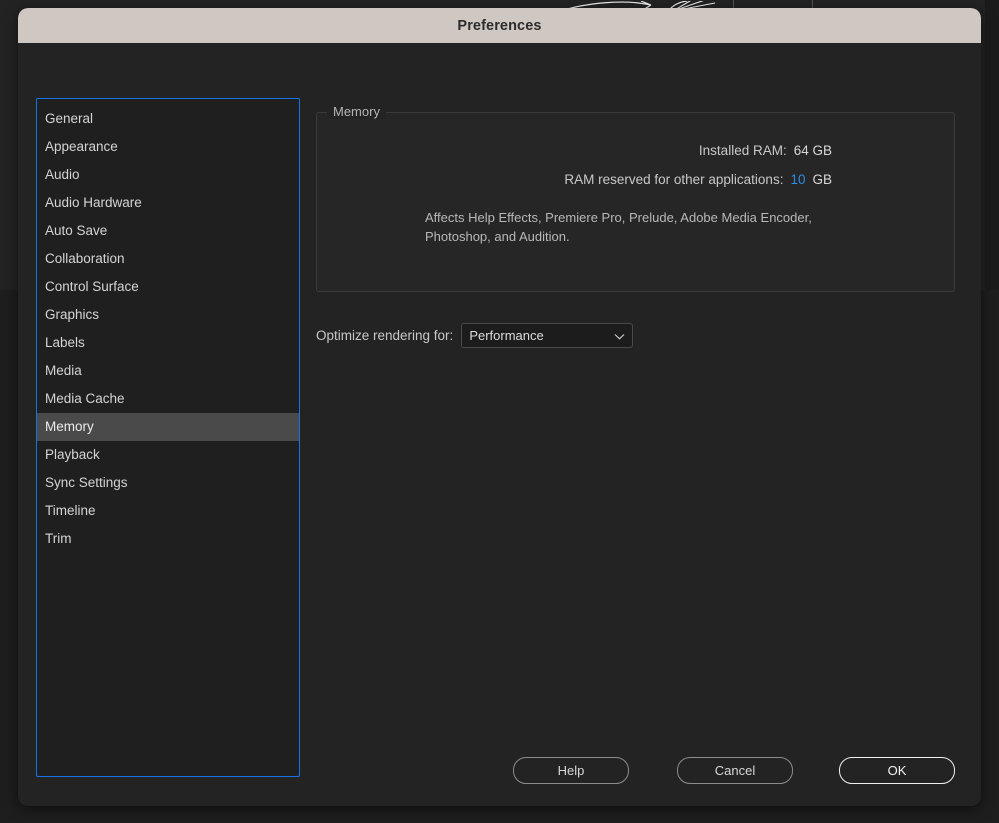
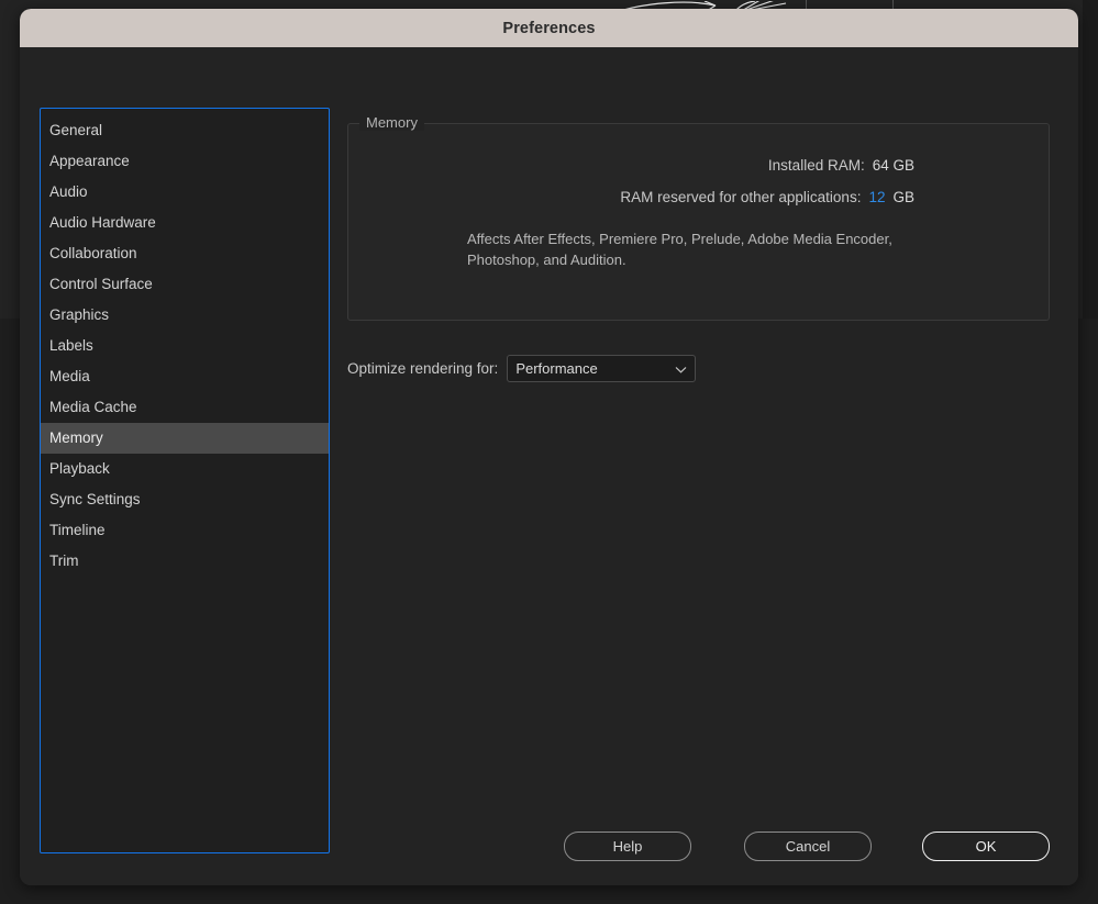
  Preferences
  General
  Appearance
  Audio
  Audio Hardware
- Auto Save
  Collaboration
  Control Surface
  Graphics
  Labels
  Media
  Media Cache
  Memory
  Playback
  Sync Settings
  Timeline
  Trim
  Memory
  Installed RAM:
  64 GB
  RAM reserved for other applications:
- 10
+ 12
  GB
- Affects Help Effects, Premiere Pro, Prelude, Adobe Media Encoder, Photoshop, and Audition.
+ Affects After Effects, Premiere Pro, Prelude, Adobe Media Encoder, Photoshop, and Audition.
  Optimize rendering for:
  Performance
  Help
  Cancel
  OK
